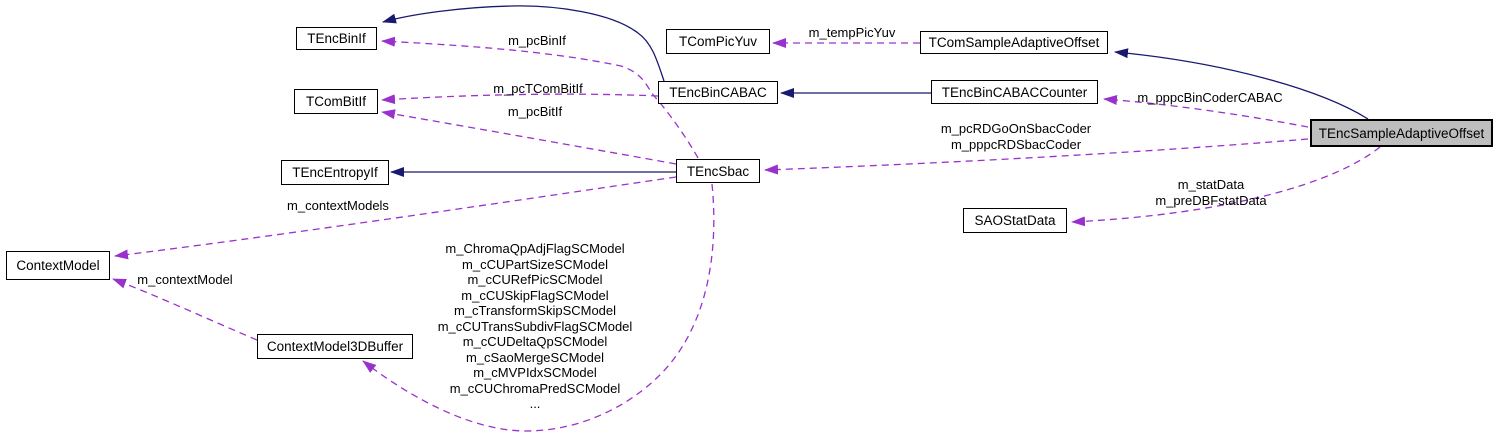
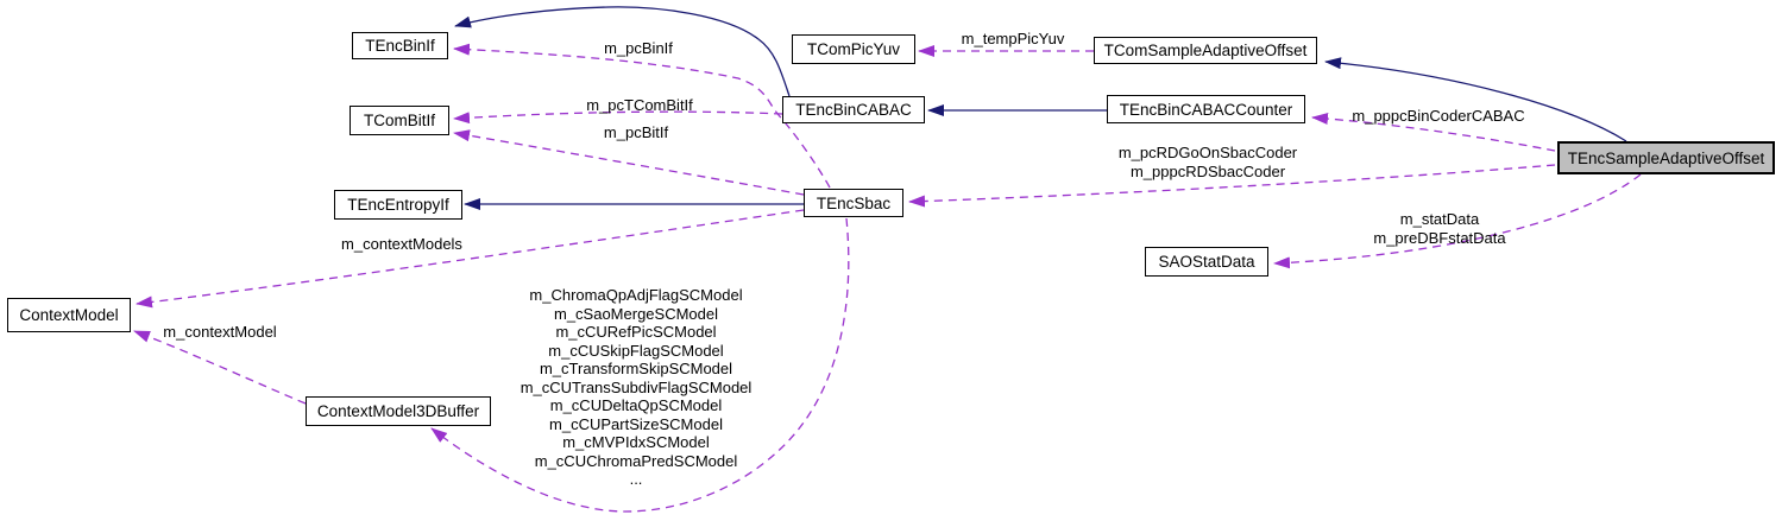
  TEncBinIf
  TComBitIf
  TEncEntropyIf
  ContextModel
  ContextModel3DBuffer
  TComPicYuv
  TEncBinCABAC
  TEncSbac
  TComSampleAdaptiveOffset
  TEncBinCABACCounter
  SAOStatData
  TEncSampleAdaptiveOffset
  m_pcBinIf
  m_pcTComBitIf
  m_pcBitIf
  m_tempPicYuv
  m_pppcBinCoderCABAC
  m_pcRDGoOnSbacCoder
  m_pppcRDSbacCoder
  m_statData
  m_preDBFstatData
  m_contextModels
  m_contextModel
  m_ChromaQpAdjFlagSCModel
- m_cCUPartSizeSCModel
+ m_cSaoMergeSCModel
  m_cCURefPicSCModel
  m_cCUSkipFlagSCModel
  m_cTransformSkipSCModel
  m_cCUTransSubdivFlagSCModel
  m_cCUDeltaQpSCModel
- m_cSaoMergeSCModel
+ m_cCUPartSizeSCModel
  m_cMVPIdxSCModel
  m_cCUChromaPredSCModel
  ...
